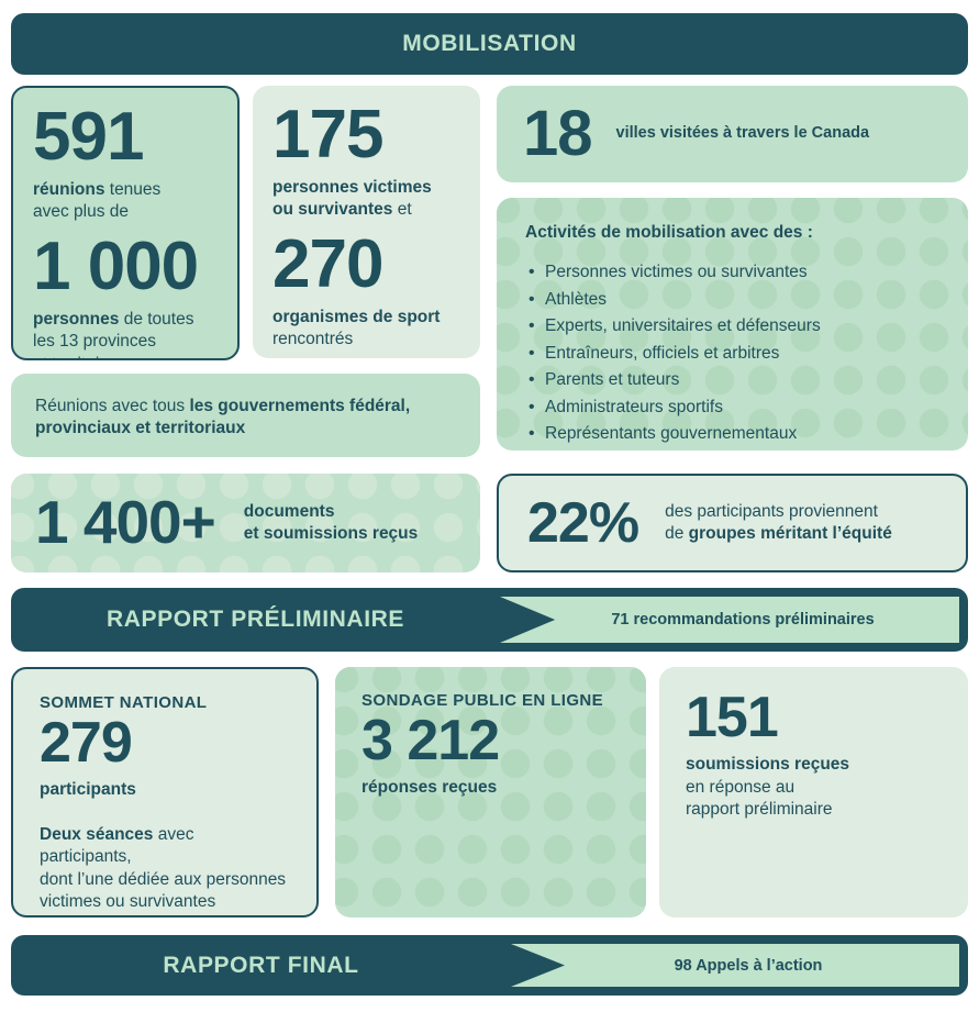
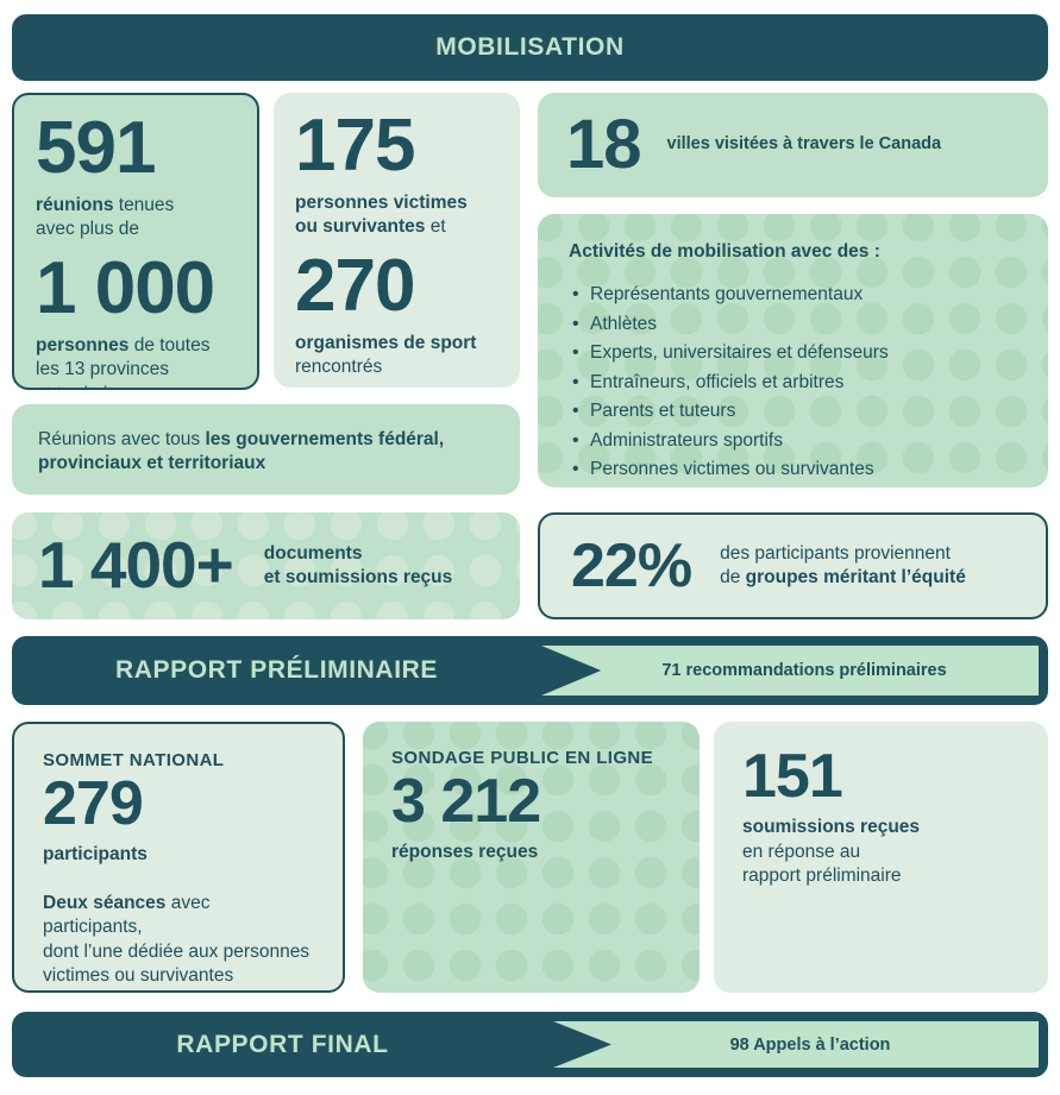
  MOBILISATION
  591
  réunions tenues
  avec plus de
  1 000
  personnes de toutes
  les 13 provinces
  175
  personnes victimes
  ou survivantes et
  270
  organismes de sport
  rencontrés
  18
  villes visitées à travers le Canada
  Activités de mobilisation avec des :
- Personnes victimes ou survivantes
+ Représentants gouvernementaux
  Athlètes
  Experts, universitaires et défenseurs
  Entraîneurs, officiels et arbitres
  Parents et tuteurs
  Administrateurs sportifs
- Représentants gouvernementaux
+ Personnes victimes ou survivantes
  Réunions avec tous les gouvernements fédéral,
  provinciaux et territoriaux
  1 400+
  documents
  et soumissions reçus
  22%
  des participants proviennent
  de groupes méritant l’équité
  RAPPORT PRÉLIMINAIRE
  71 recommandations préliminaires
  SOMMET NATIONAL
  279
  participants
  Deux séances avec participants,
  dont l’une dédiée aux personnes
  victimes ou survivantes
  SONDAGE PUBLIC EN LIGNE
  3 212
  réponses reçues
  151
  soumissions reçues
  en réponse au
  rapport préliminaire
  RAPPORT FINAL
  98 Appels à l’action
